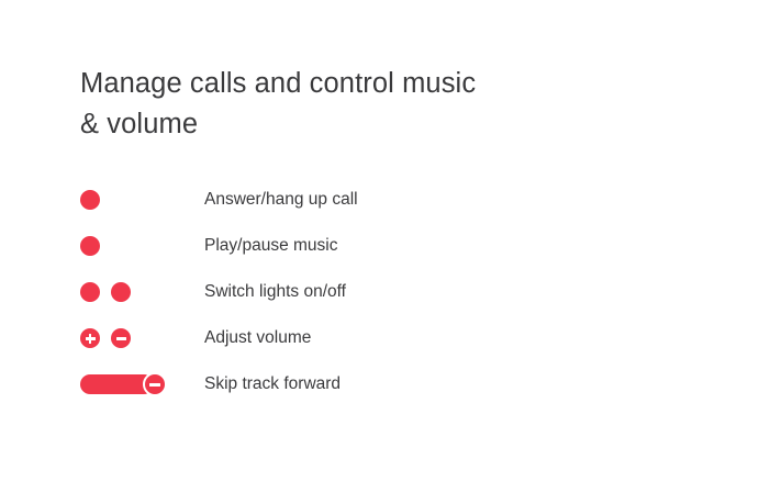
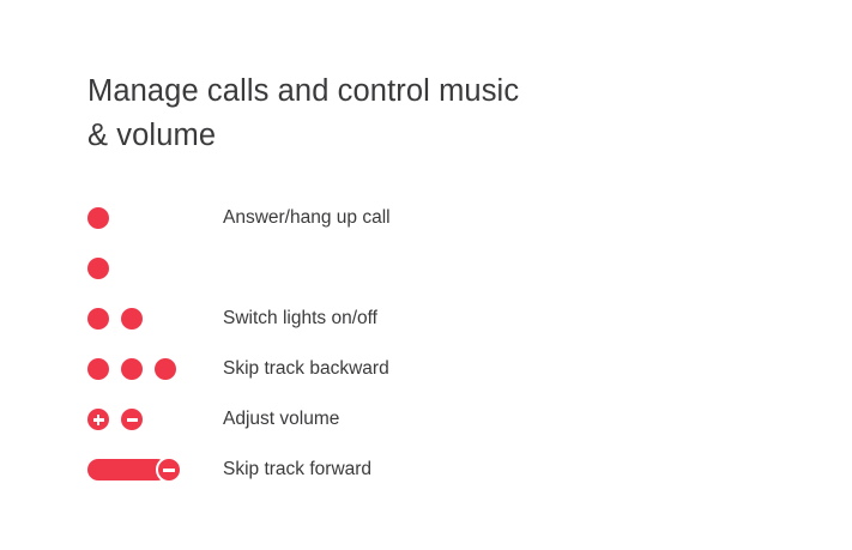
  Manage calls and control music
  & volume
  Answer/hang up call
- Play/pause music
  Switch lights on/off
+ Skip track backward
  Adjust volume
  Skip track forward
